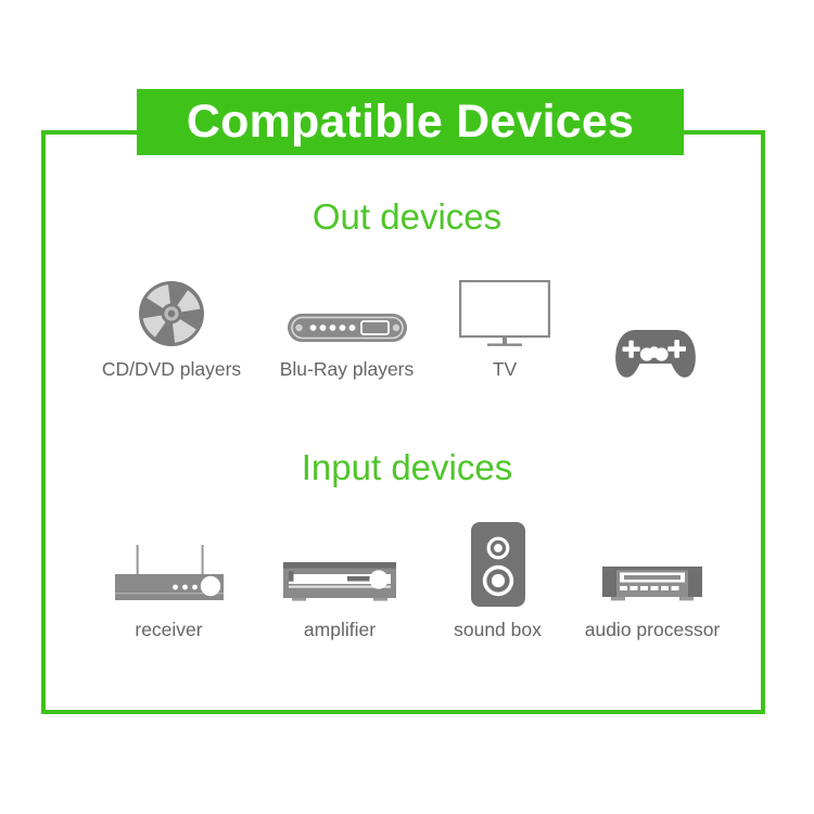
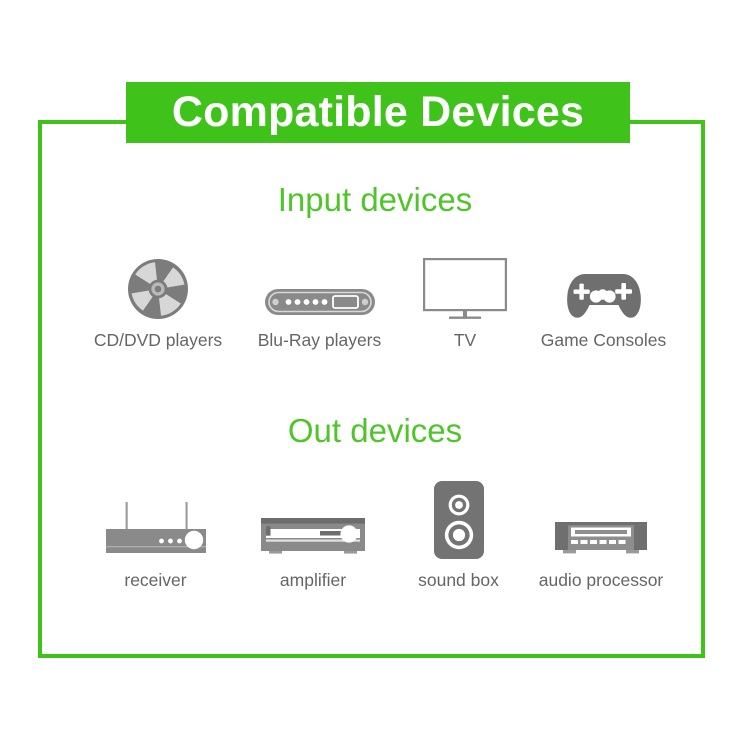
  Compatible Devices
- Out devices
+ Input devices
  CD/DVD players
  Blu-Ray players
  TV
+ Game Consoles
- Input devices
+ Out devices
  receiver
  amplifier
  sound box
  audio processor
